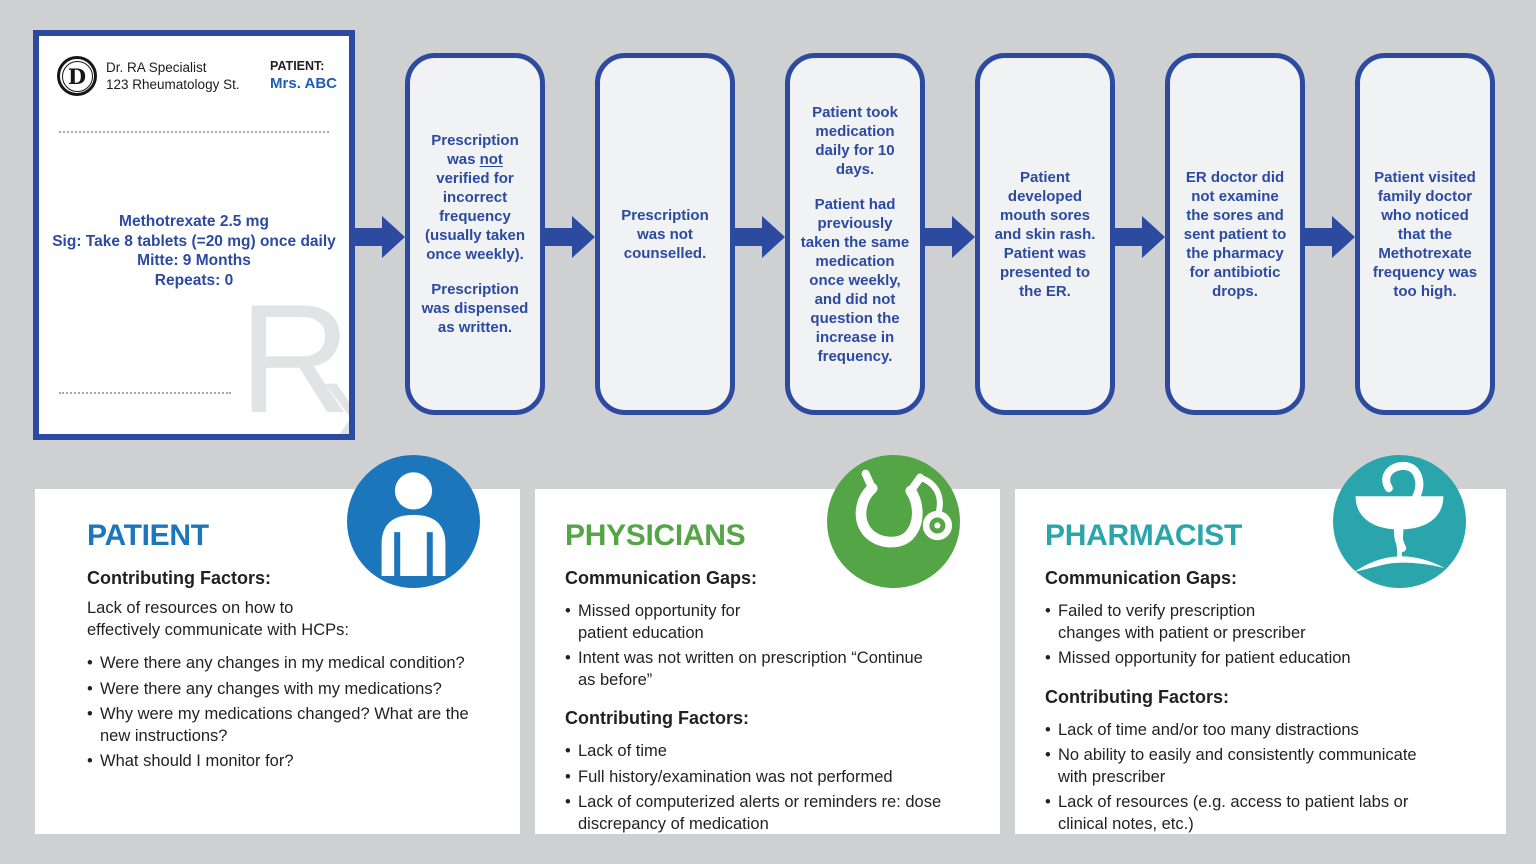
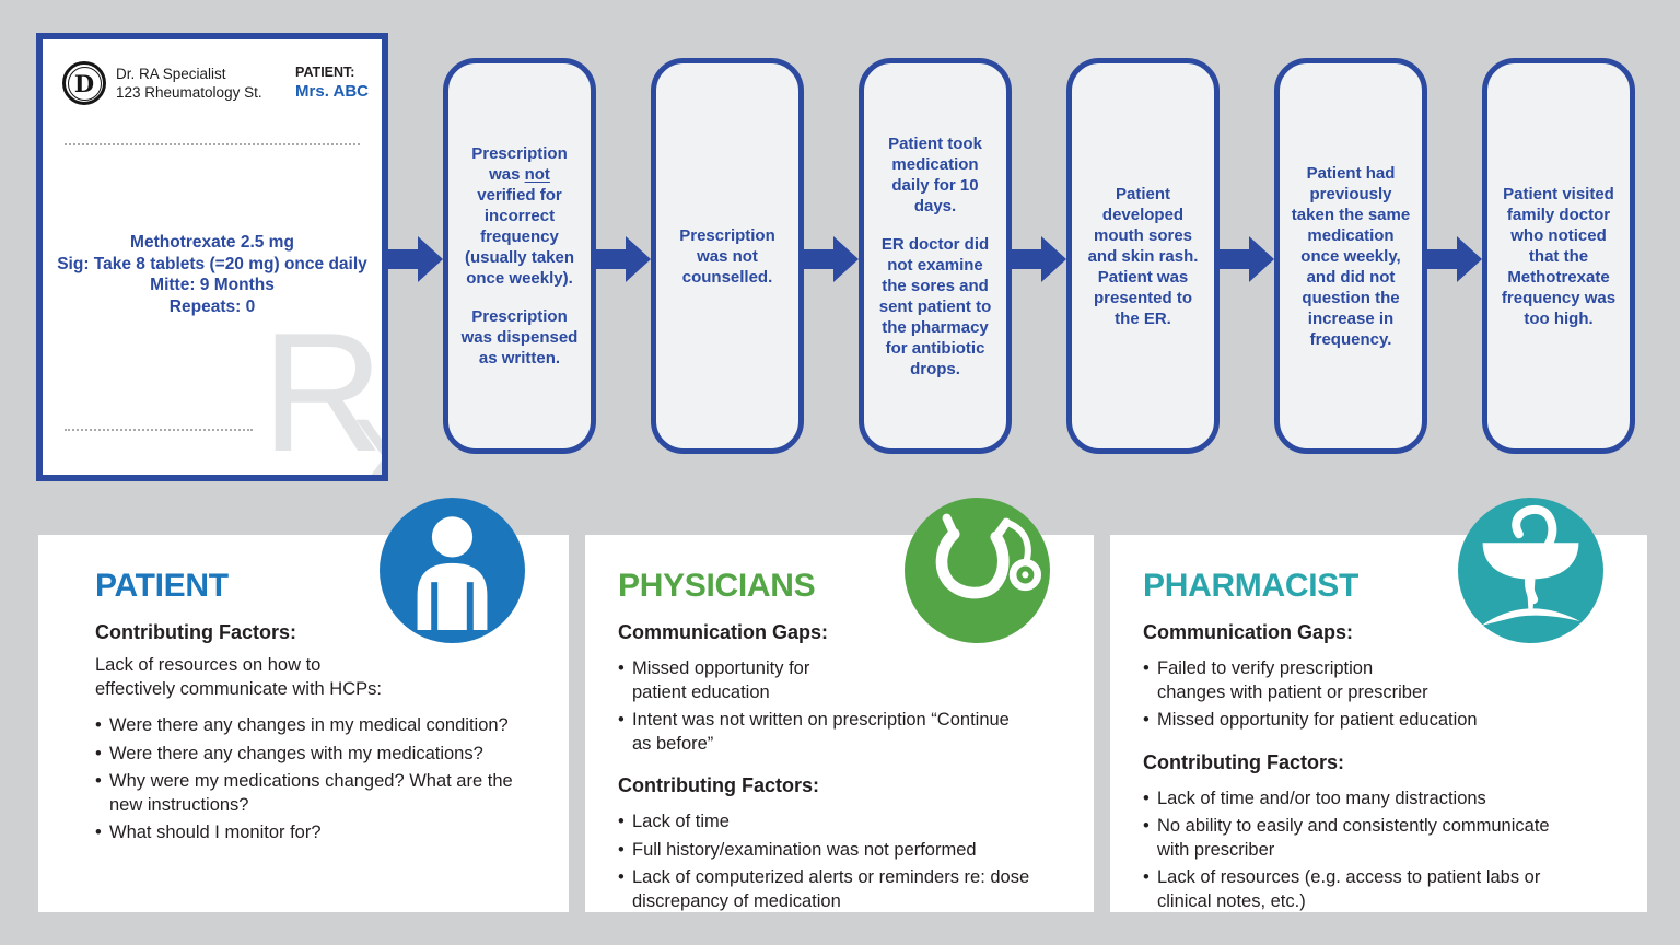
  D
  Dr. RA Specialist
  123 Rheumatology St.
  PATIENT:
  Mrs. ABC
  Methotrexate 2.5 mg
  Sig: Take 8 tablets (=20 mg) once daily
  Mitte: 9 Months
  Repeats: 0
  R
  Prescription was not verified for incorrect frequency (usually taken once weekly).
  Prescription was dispensed as written.
  Prescription was not counselled.
  Patient took medication daily for 10 days.
- Patient had previously taken the same medication once weekly, and did not question the increase in frequency.
+ ER doctor did not examine the sores and sent patient to the pharmacy for antibiotic drops.
  Patient developed mouth sores and skin rash. Patient was presented to the ER.
- ER doctor did not examine the sores and sent patient to the pharmacy for antibiotic drops.
+ Patient had previously taken the same medication once weekly, and did not question the increase in frequency.
  Patient visited family doctor who noticed that the Methotrexate frequency was too high.
  PATIENT
  Contributing Factors:
  Lack of resources on how to
  effectively communicate with HCPs:
  Were there any changes in my medical condition?
  Were there any changes with my medications?
  Why were my medications changed? What are the
  new instructions?
  What should I monitor for?
  PHYSICIANS
  Communication Gaps:
  Missed opportunity for
  patient education
  Intent was not written on prescription “Continue
  as before”
  Contributing Factors:
  Lack of time
  Full history/examination was not performed
  Lack of computerized alerts or reminders re: dose
  discrepancy of medication
  PHARMACIST
  Communication Gaps:
  Failed to verify prescription
  changes with patient or prescriber
  Missed opportunity for patient education
  Contributing Factors:
  Lack of time and/or too many distractions
  No ability to easily and consistently communicate
  with prescriber
  Lack of resources (e.g. access to patient labs or
  clinical notes, etc.)
